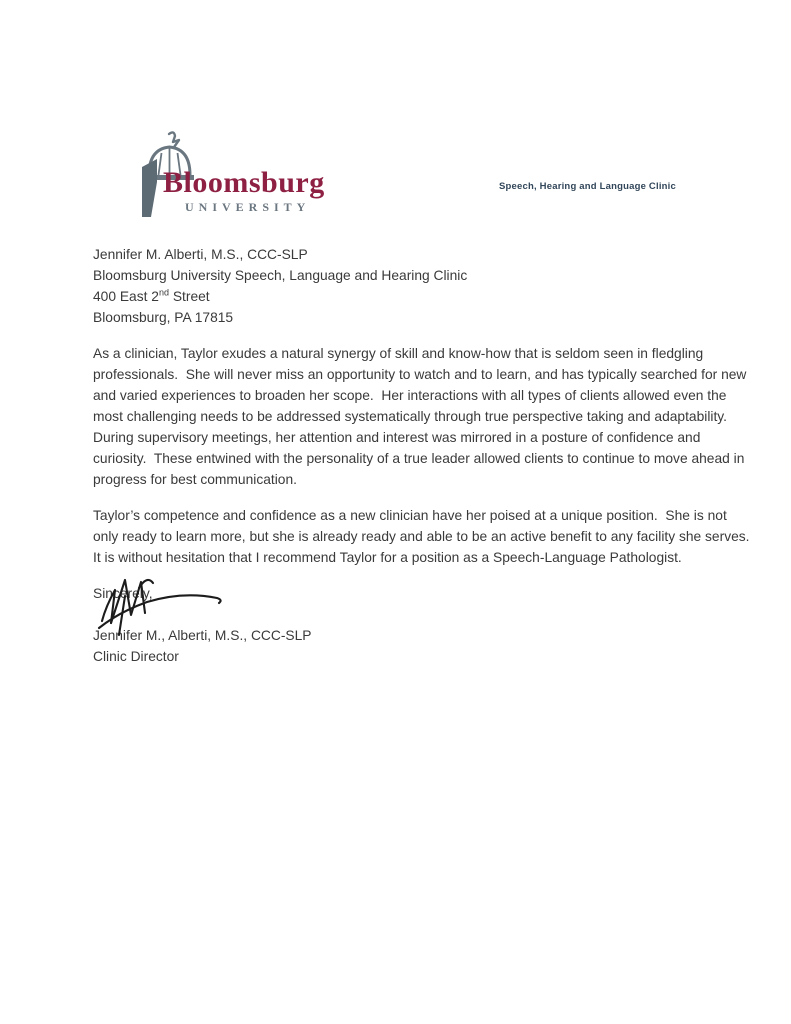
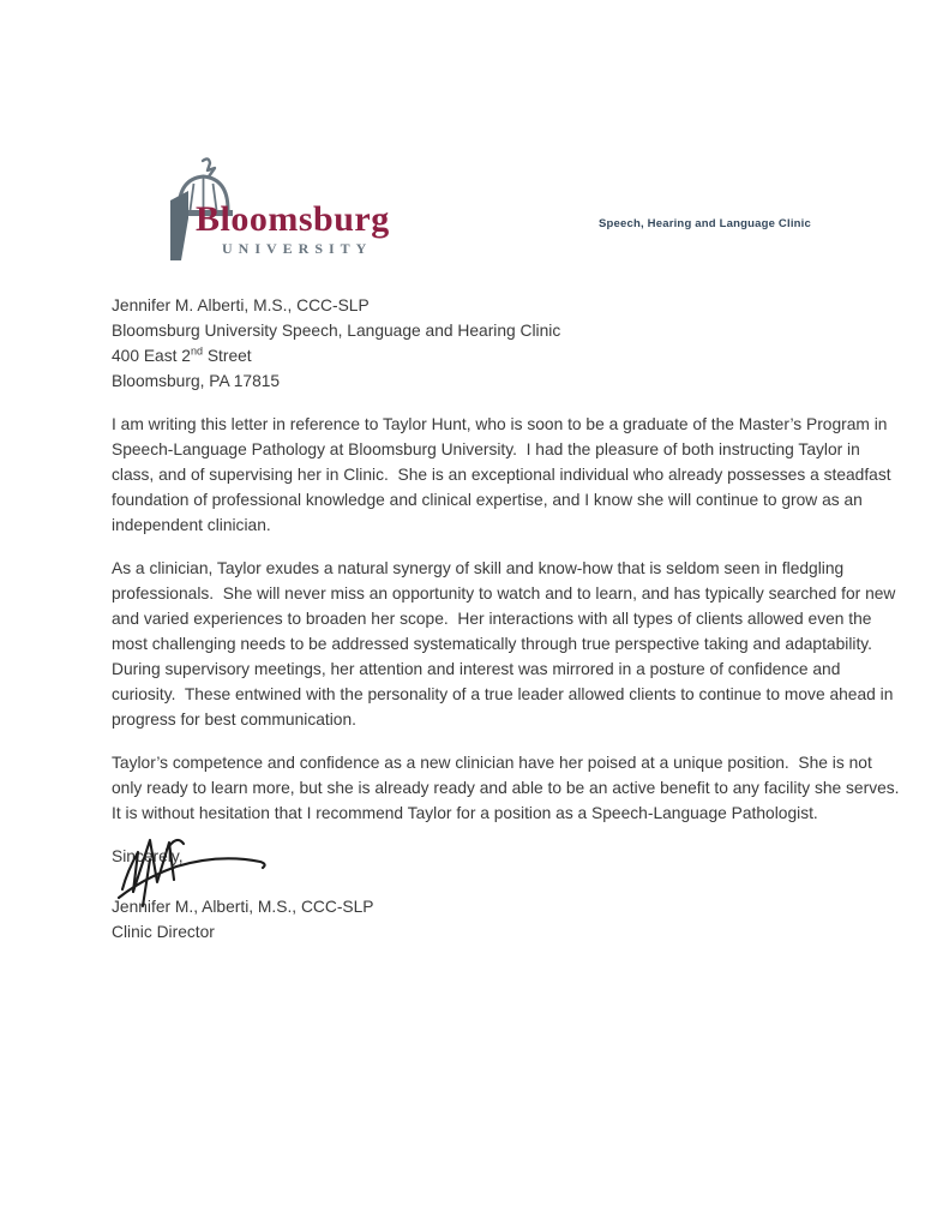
  Bloomsburg
  UNIVERSITY
  Speech, Hearing and Language Clinic
  Jennifer M. Alberti, M.S., CCC-SLP
  Bloomsburg University Speech, Language and Hearing Clinic
  400 East 2nd Street
  Bloomsburg, PA 17815
+ I am writing this letter in reference to Taylor Hunt, who is soon to be a graduate of the Master’s Program in Speech-Language Pathology at Bloomsburg University. I had the pleasure of both instructing Taylor in class, and of supervising her in Clinic. She is an exceptional individual who already possesses a steadfast foundation of professional knowledge and clinical expertise, and I know she will continue to grow as an independent clinician.
  As a clinician, Taylor exudes a natural synergy of skill and know-how that is seldom seen in fledgling professionals. She will never miss an opportunity to watch and to learn, and has typically searched for new and varied experiences to broaden her scope. Her interactions with all types of clients allowed even the most challenging needs to be addressed systematically through true perspective taking and adaptability. During supervisory meetings, her attention and interest was mirrored in a posture of confidence and curiosity. These entwined with the personality of a true leader allowed clients to continue to move ahead in progress for best communication.
  Taylor’s competence and confidence as a new clinician have her poised at a unique position. She is not only ready to learn more, but she is already ready and able to be an active benefit to any facility she serves. It is without hesitation that I recommend Taylor for a position as a Speech-Language Pathologist.
  Sincerely,
  Jenifer M., Alberti, M.S., CCC-SLP
  Clinic Director
